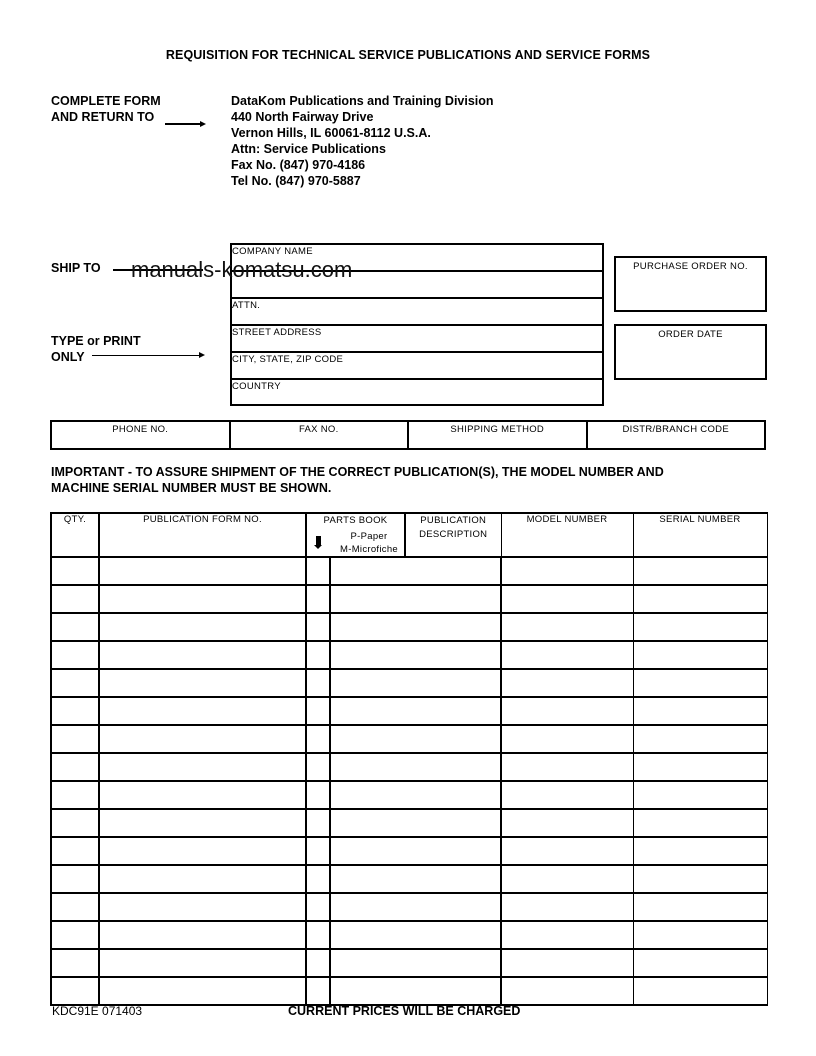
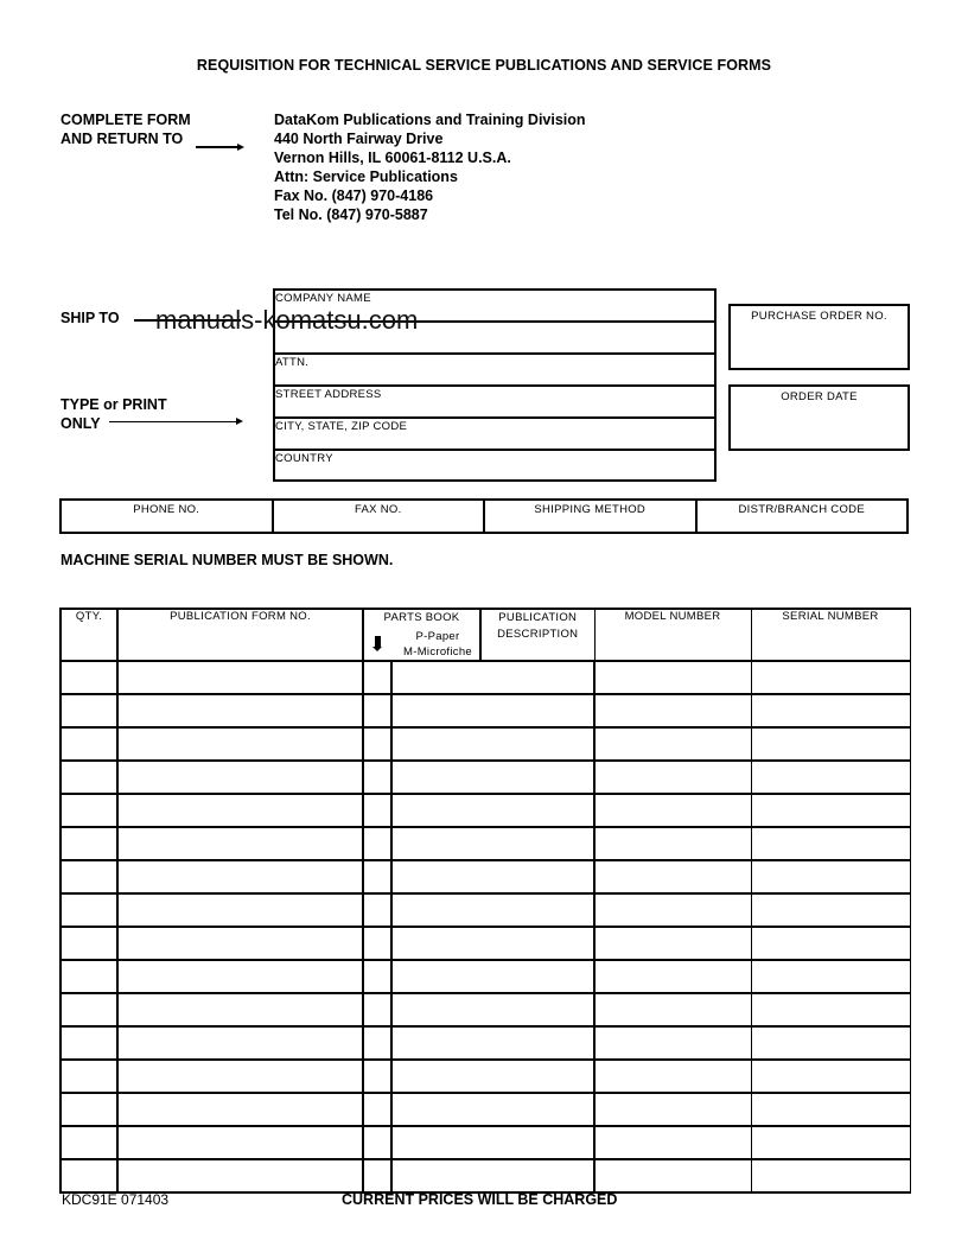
  REQUISITION FOR TECHNICAL SERVICE PUBLICATIONS AND SERVICE FORMS
  COMPLETE FORM
  AND RETURN TO
  DataKom Publications and Training Division
  440 North Fairway Drive
  Vernon Hills, IL 60061-8112 U.S.A.
  Attn: Service Publications
  Fax No. (847) 970-4186
  Tel No. (847) 970-5887
  SHIP TO
  TYPE or PRINT
  ONLY
  COMPANY NAME
  ATTN.
  STREET ADDRESS
  CITY, STATE, ZIP CODE
  COUNTRY
  manuals-komatsu.com
  PURCHASE ORDER NO.
  ORDER DATE
  PHONE NO.
  FAX NO.
  SHIPPING METHOD
  DISTR/BRANCH CODE
- IMPORTANT - TO ASSURE SHIPMENT OF THE CORRECT PUBLICATION(S), THE MODEL NUMBER AND
  MACHINE SERIAL NUMBER MUST BE SHOWN.
  QTY.	PUBLICATION FORM NO.	PARTS BOOK P-Paper M-Microfiche	PUBLICATION DESCRIPTION	MODEL NUMBER	SERIAL NUMBER
  KDC91E 071403
  CURRENT PRICES WILL BE CHARGED
